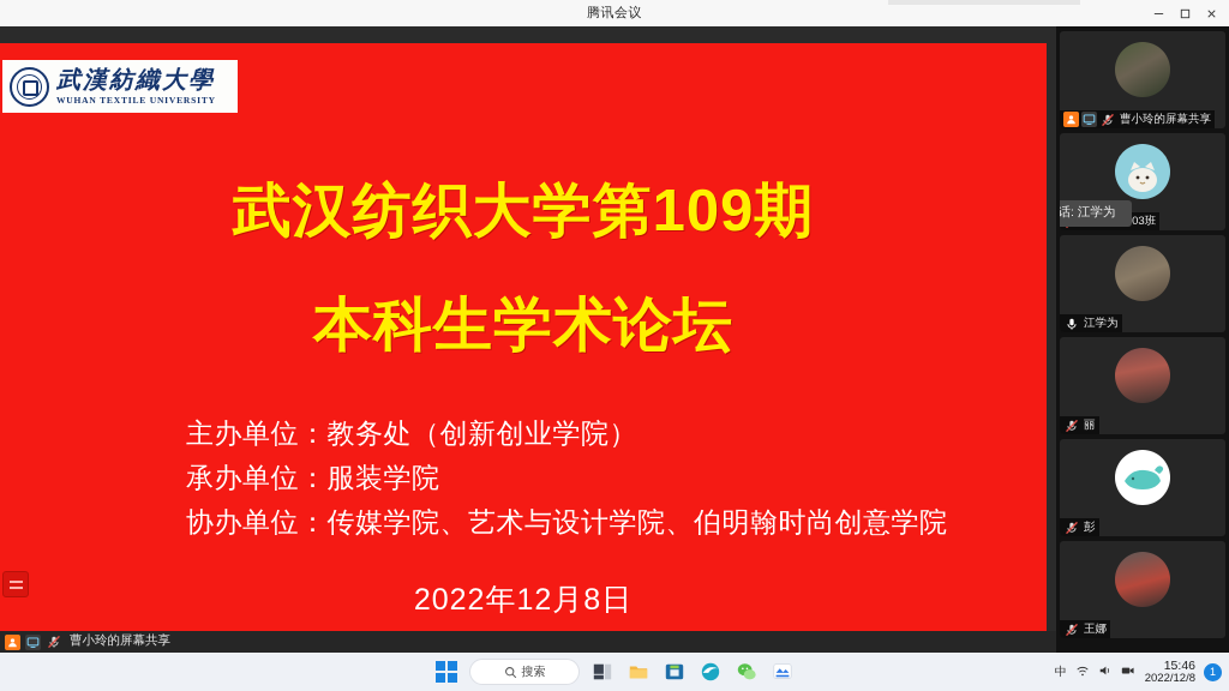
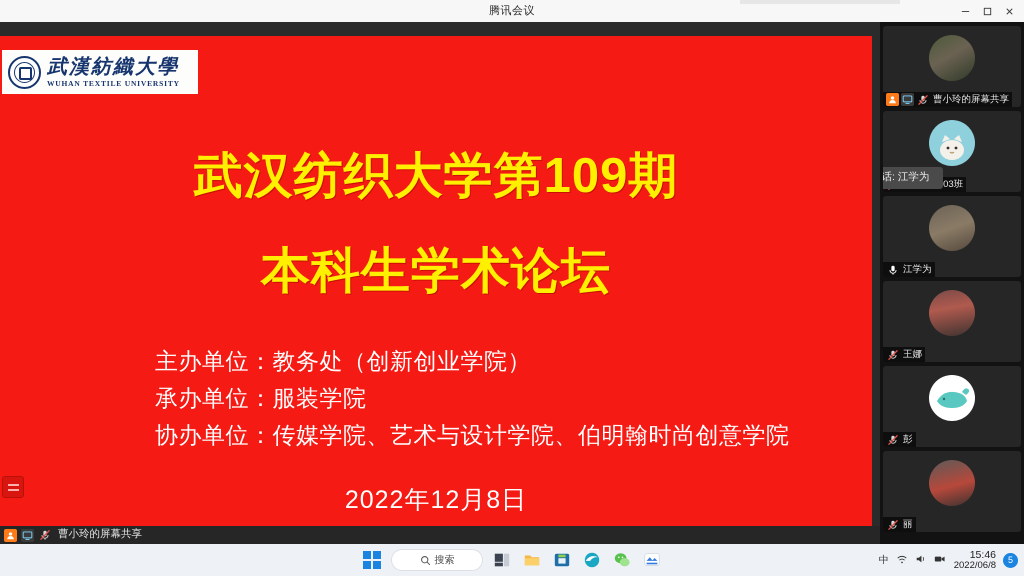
  腾讯会议
  武漢紡織大學
  WUHAN TEXTILE UNIVERSITY
  武汉纺织大学第109期
  本科生学术论坛
  主办单位：教务处（创新创业学院）
  承办单位：服装学院
  协办单位：传媒学院、艺术与设计学院、伯明翰时尚创意学院
  2022年12月8日
  曹小玲的屏幕共享
  曹小玲的屏幕共享
  江学为
- 丽
+ 王娜
  彭
- 王娜
+ 丽
  搜索
  中
  15:46
- 2022/12/8
+ 2022/06/8
- 1
+ 5
